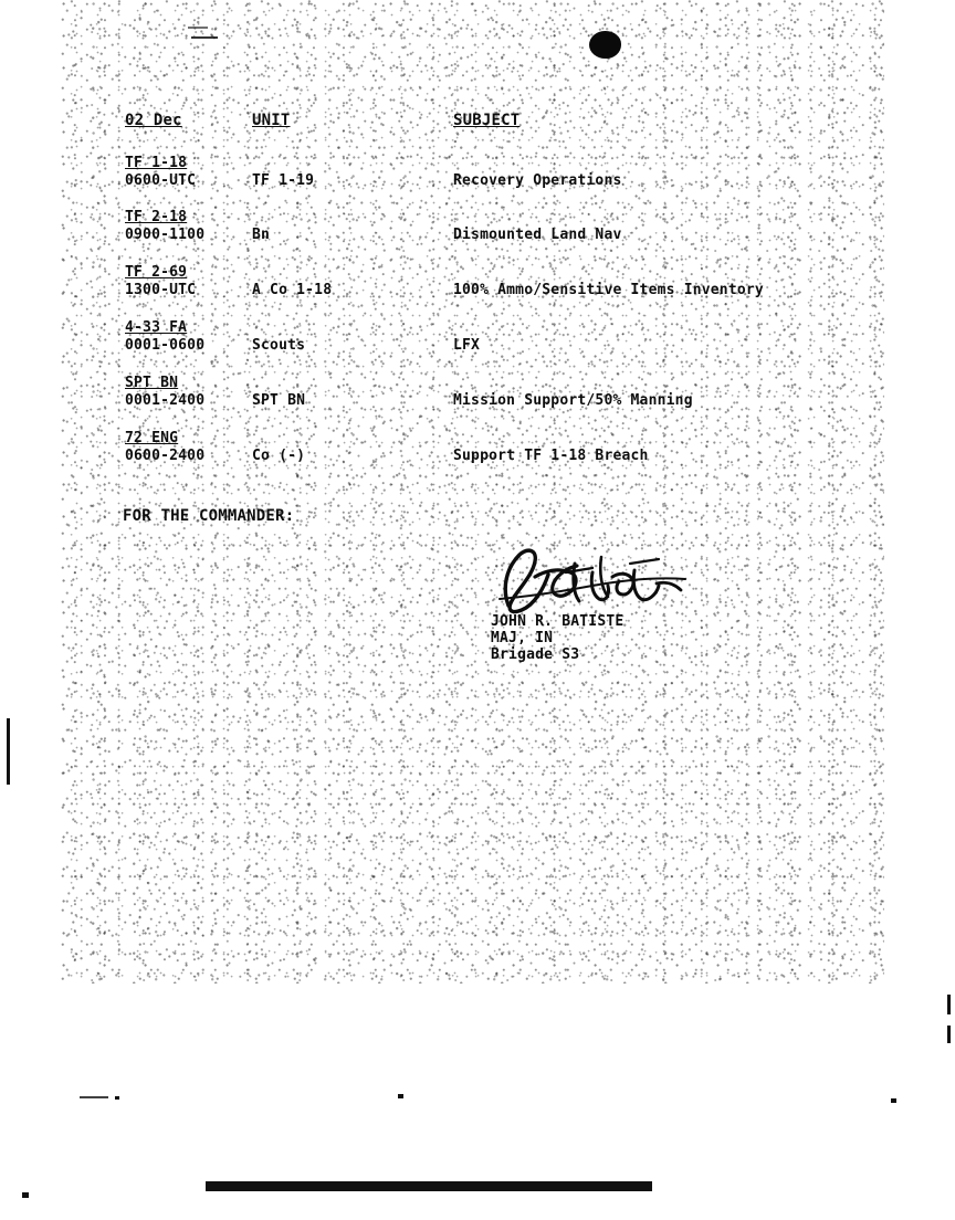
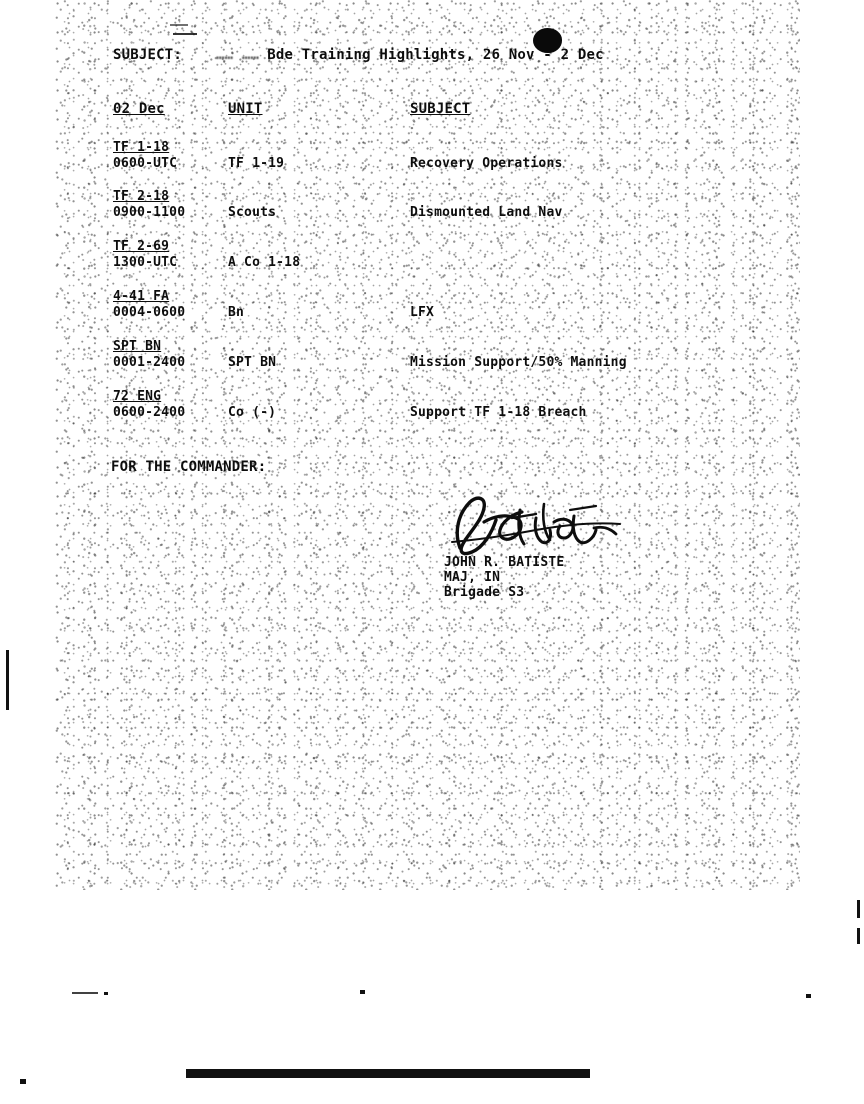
+ SUBJECT: …… …… Bde Training Highlights, 26 Nov - 2 Dec
  02 Dec
  UNIT
  SUBJECT
  TF 1-18
  0600-UTC
  TF 1-19
  Recovery Operations
  TF 2-18
  0900-1100
- Bn
+ Scouts
  Dismounted Land Nav
  TF 2-69
  1300-UTC
  A Co 1-18
- 100% Ammo/Sensitive Items Inventory
- 4-33 FA
+ 4-41 FA
- 0001-0600
+ 0004-0600
- Scouts
+ Bn
  LFX
  SPT BN
  0001-2400
  SPT BN
  Mission Support/50% Manning
  72 ENG
  0600-2400
  Co (-)
  Support TF 1-18 Breach
  FOR THE COMMANDER:
  JOHN R. BATISTE
  MAJ, IN
  Brigade S3
